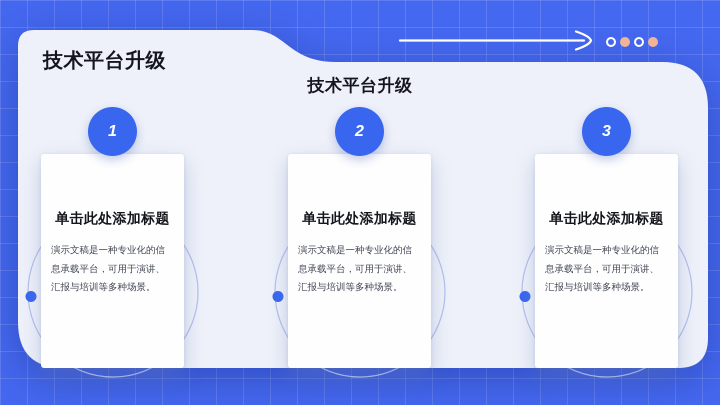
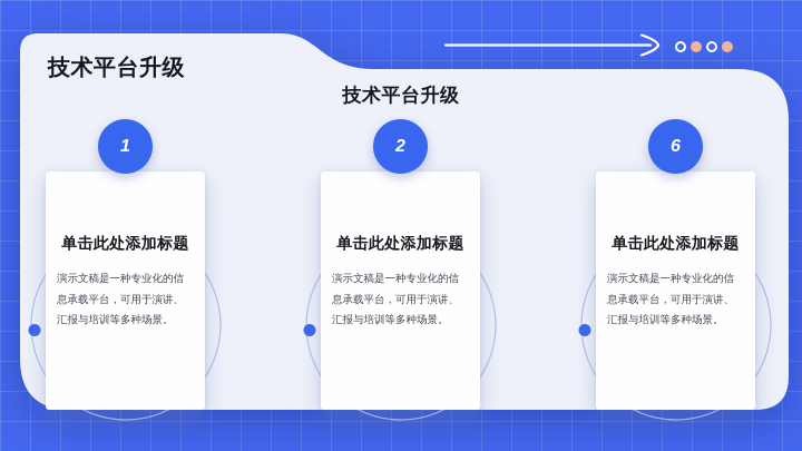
  技术平台升级
  技术平台升级
  1
  单击此处添加标题
  演示文稿是一种专业化的信息承载平台，可用于演讲、汇报与培训等多种场景。
  2
  单击此处添加标题
  演示文稿是一种专业化的信息承载平台，可用于演讲、汇报与培训等多种场景。
- 3
+ 6
  单击此处添加标题
  演示文稿是一种专业化的信息承载平台，可用于演讲、汇报与培训等多种场景。
